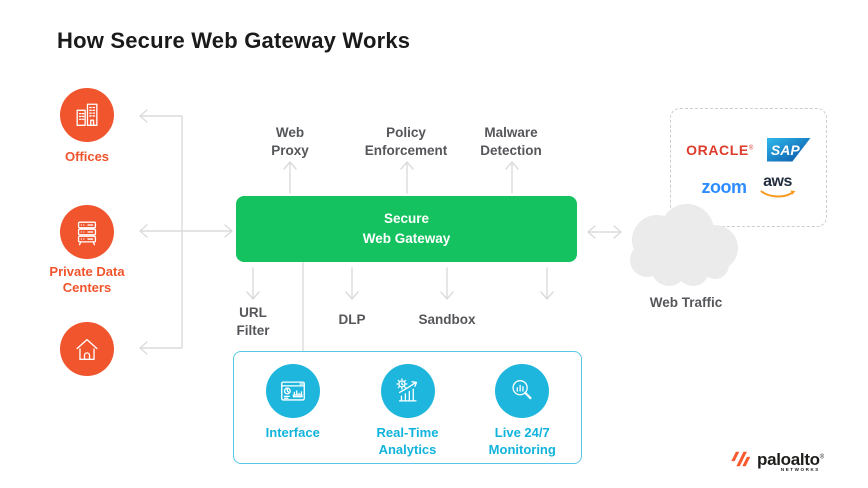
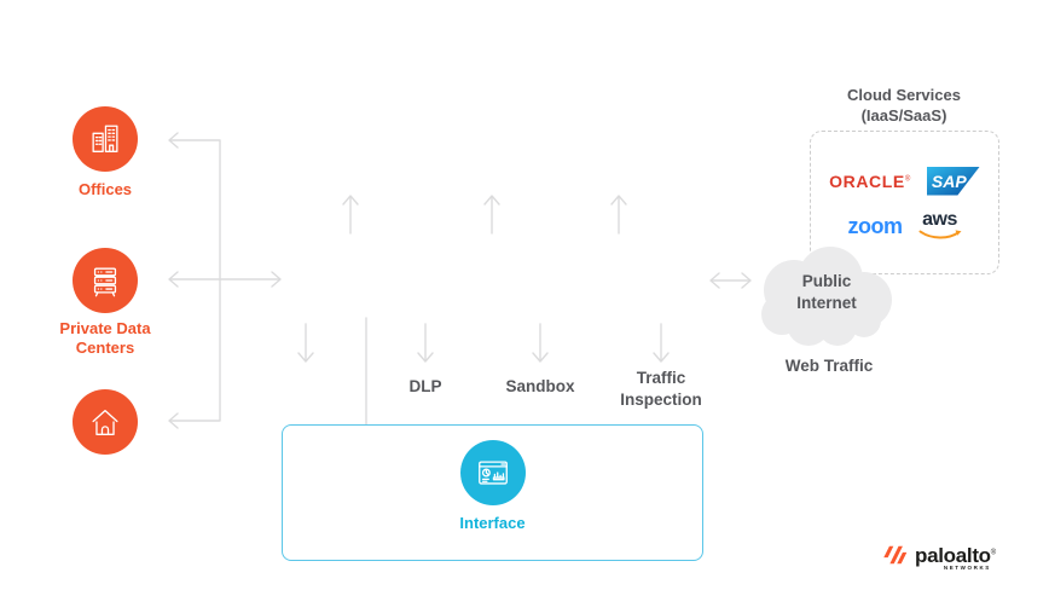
- How Secure Web Gateway Works
  Offices
  Private Data
  Centers
- Secure
- Web Gateway
- Web
- Proxy
- Policy
- Enforcement
- Malware
- Detection
- URL
- Filter
  DLP
  Sandbox
+ Traffic
+ Inspection
+ Cloud Services
+ (IaaS/SaaS)
  ORACLE
  SAP
  zoom
  aws
+ Public
+ Internet
  Web Traffic
  Interface
- Real-Time
- Analytics
- Live 24/7
- Monitoring
  paloalto
